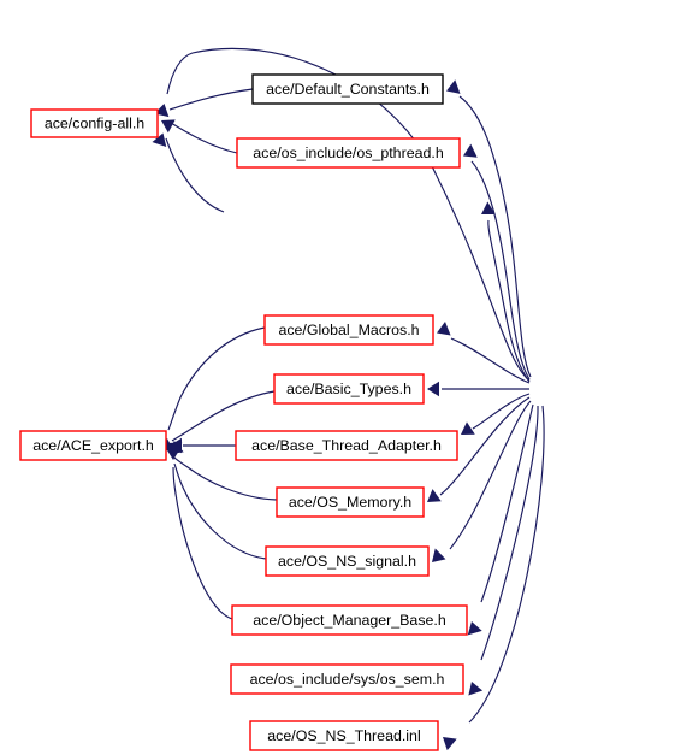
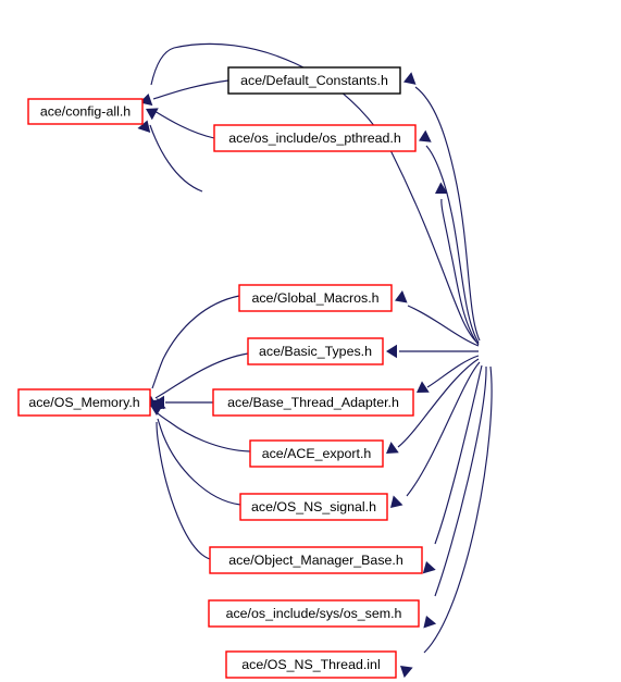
  ace/config-all.h
  ace/Default_Constants.h
  ace/os_include/os_pthread.h
  ace/Global_Macros.h
  ace/Basic_Types.h
- ace/ACE_export.h
+ ace/OS_Memory.h
  ace/Base_Thread_Adapter.h
- ace/OS_Memory.h
+ ace/ACE_export.h
  ace/OS_NS_signal.h
  ace/Object_Manager_Base.h
  ace/os_include/sys/os_sem.h
  ace/OS_NS_Thread.inl
